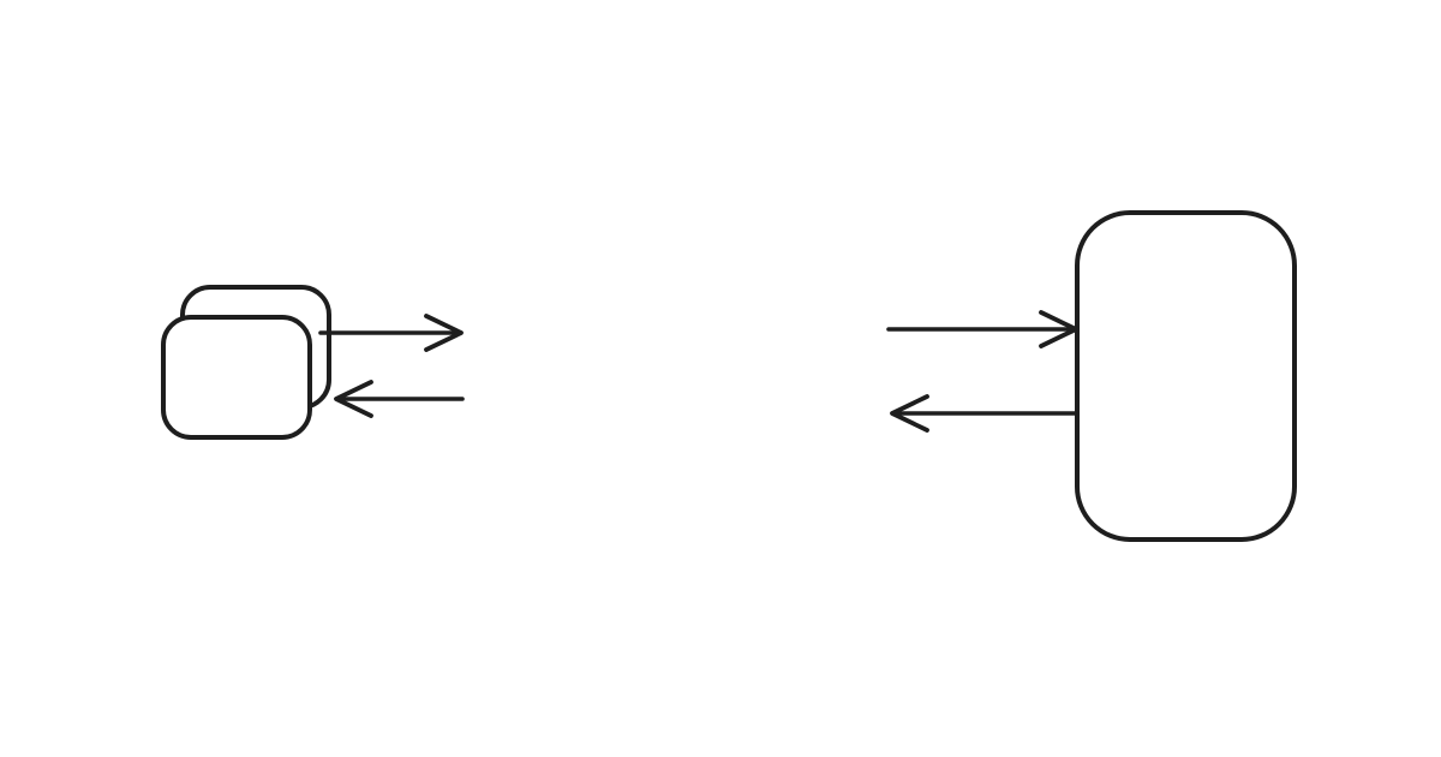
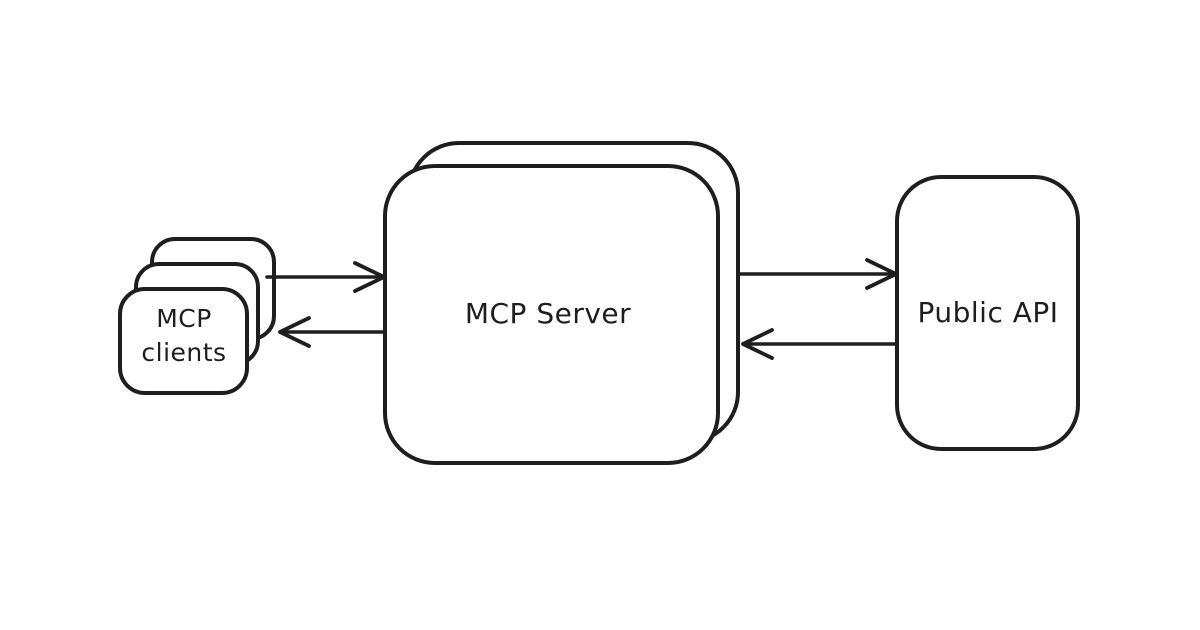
+ MCP
+ clients
+ MCP Server
+ Public API
